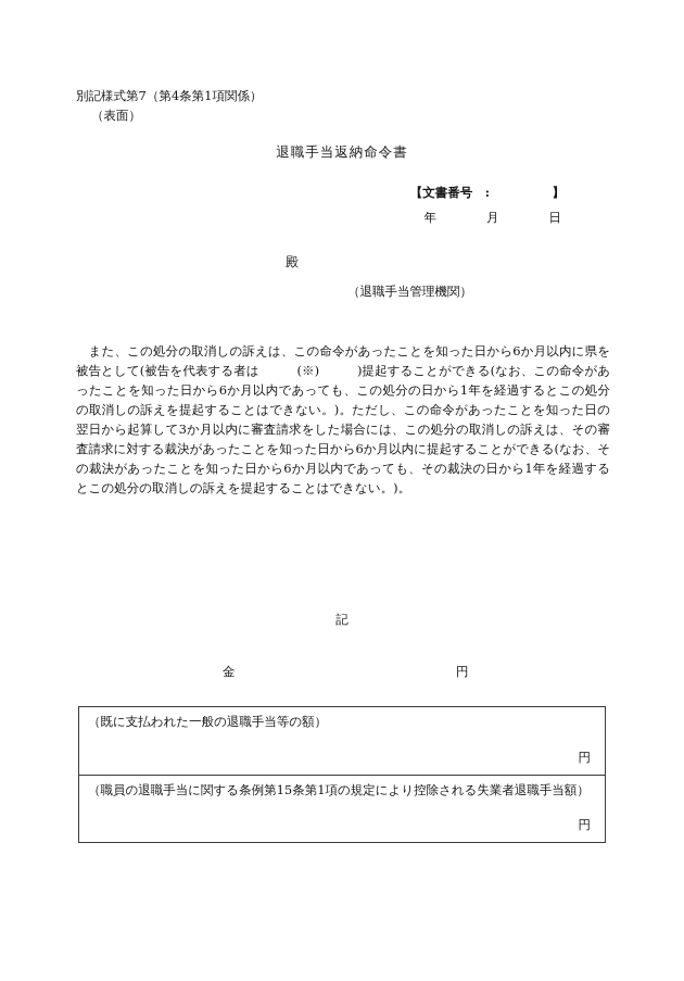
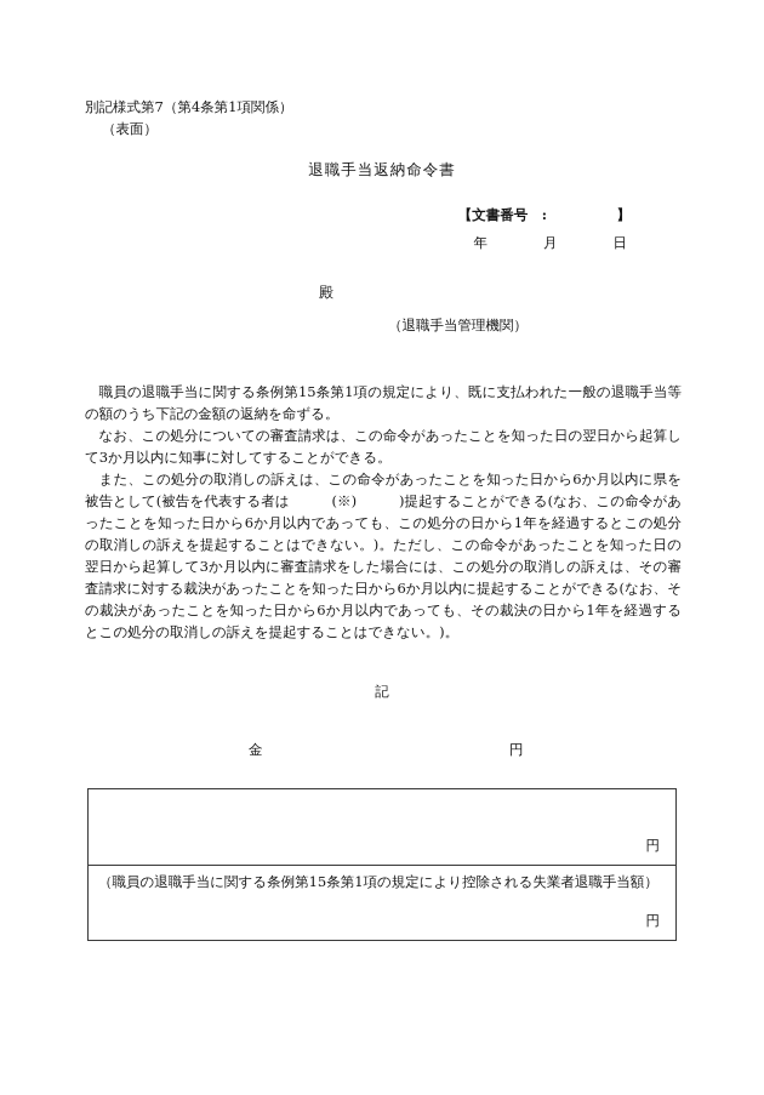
  別記様式第7（第4条第1項関係）
  （表面）
  退職手当返納命令書
  【文書番号 : 】
  年 月 日
  殿
  （退職手当管理機関）
+ 職員の退職手当に関する条例第15条第1項の規定により、既に支払われた一般の退職手当等の額のうち下記の金額の返納を命ずる。
+ なお、この処分についての審査請求は、この命令があったことを知った日の翌日から起算して3か月以内に知事に対してすることができる。
  また、この処分の取消しの訴えは、この命令があったことを知った日から6か月以内に県を被告として(被告を代表する者は (※) )提起することができる(なお、この命令があったことを知った日から6か月以内であっても、この処分の日から1年を経過するとこの処分の取消しの訴えを提起することはできない。)。ただし、この命令があったことを知った日の翌日から起算して3か月以内に審査請求をした場合には、この処分の取消しの訴えは、その審査請求に対する裁決があったことを知った日から6か月以内に提起することができる(なお、その裁決があったことを知った日から6か月以内であっても、その裁決の日から1年を経過するとこの処分の取消しの訴えを提起することはできない。)。
  記
  金
  円
- （既に支払われた一般の退職手当等の額）
  円
  （職員の退職手当に関する条例第15条第1項の規定により控除される失業者退職手当額）
  円
